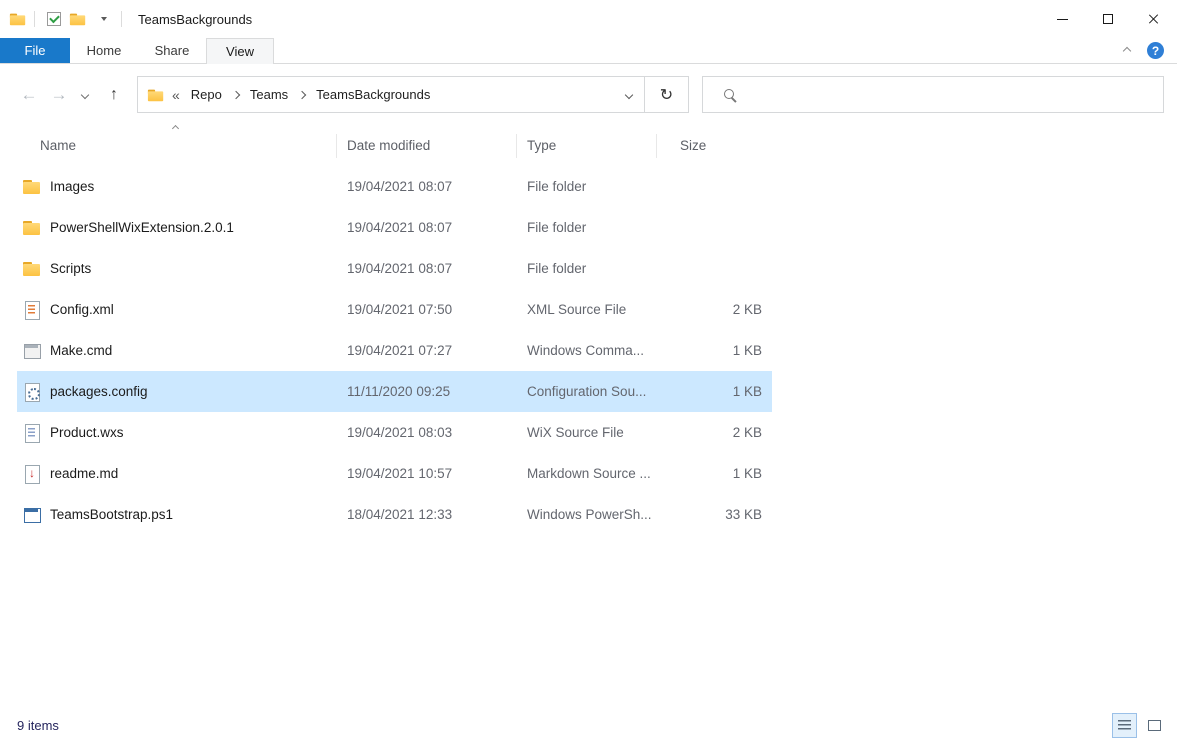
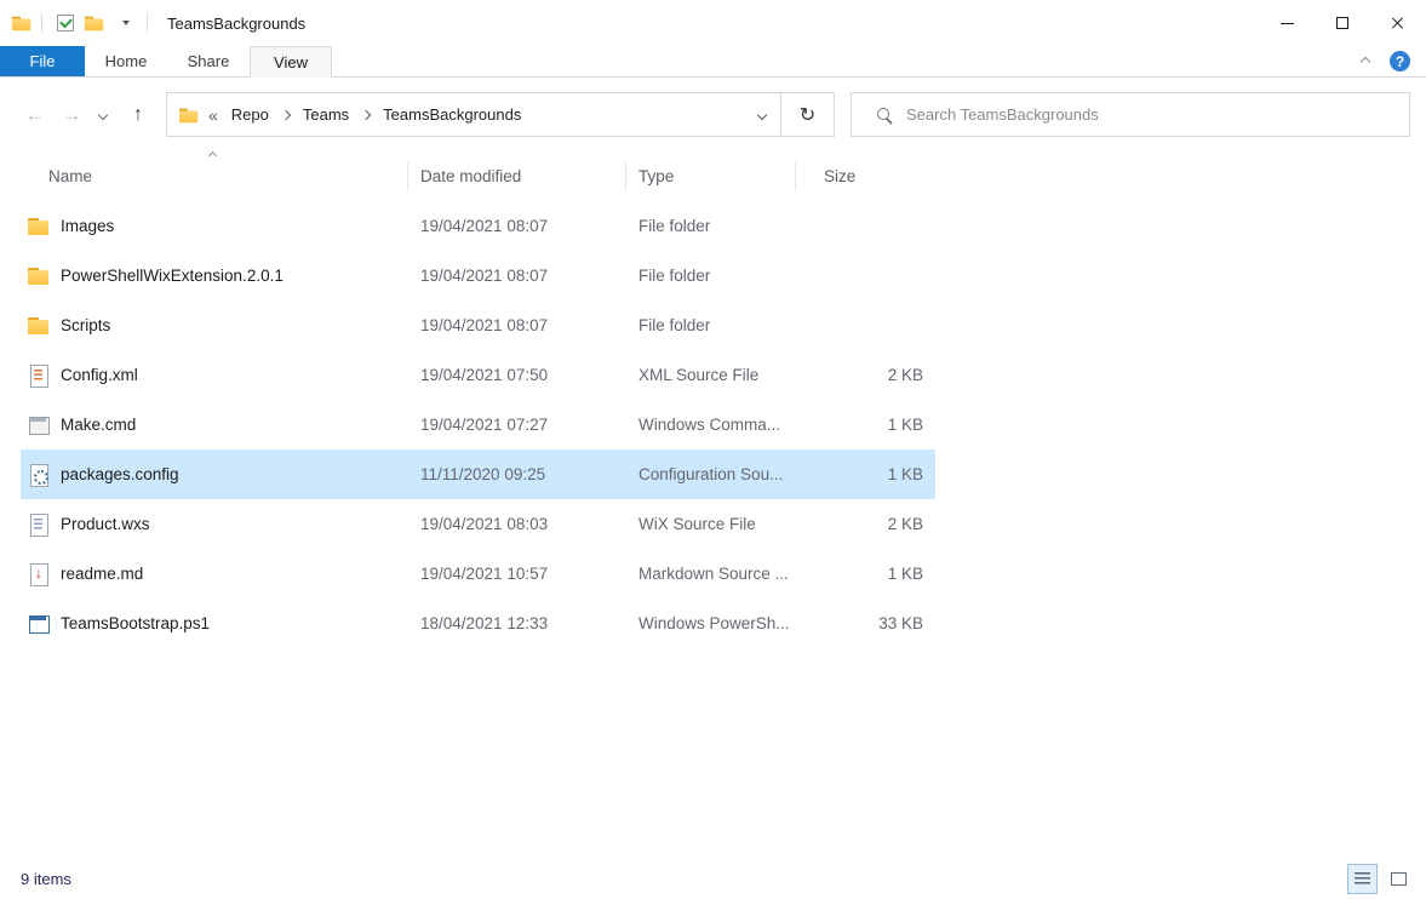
  TeamsBackgrounds
  File
  Home
  Share
  View
  ←
  →
  ↑
  «
  Repo
  Teams
  TeamsBackgrounds
  ↻
+ Search TeamsBackgrounds
  Name
  Date modified
  Type
  Size
  Images
  19/04/2021 08:07
  File folder
  PowerShellWixExtension.2.0.1
  19/04/2021 08:07
  File folder
  Scripts
  19/04/2021 08:07
  File folder
  Config.xml
  19/04/2021 07:50
  XML Source File
  2 KB
  Make.cmd
  19/04/2021 07:27
  Windows Comma...
  1 KB
  packages.config
  11/11/2020 09:25
  Configuration Sou...
  1 KB
  Product.wxs
  19/04/2021 08:03
  WiX Source File
  2 KB
  readme.md
  19/04/2021 10:57
  Markdown Source ...
  1 KB
  TeamsBootstrap.ps1
  18/04/2021 12:33
  Windows PowerSh...
  33 KB
  9 items
